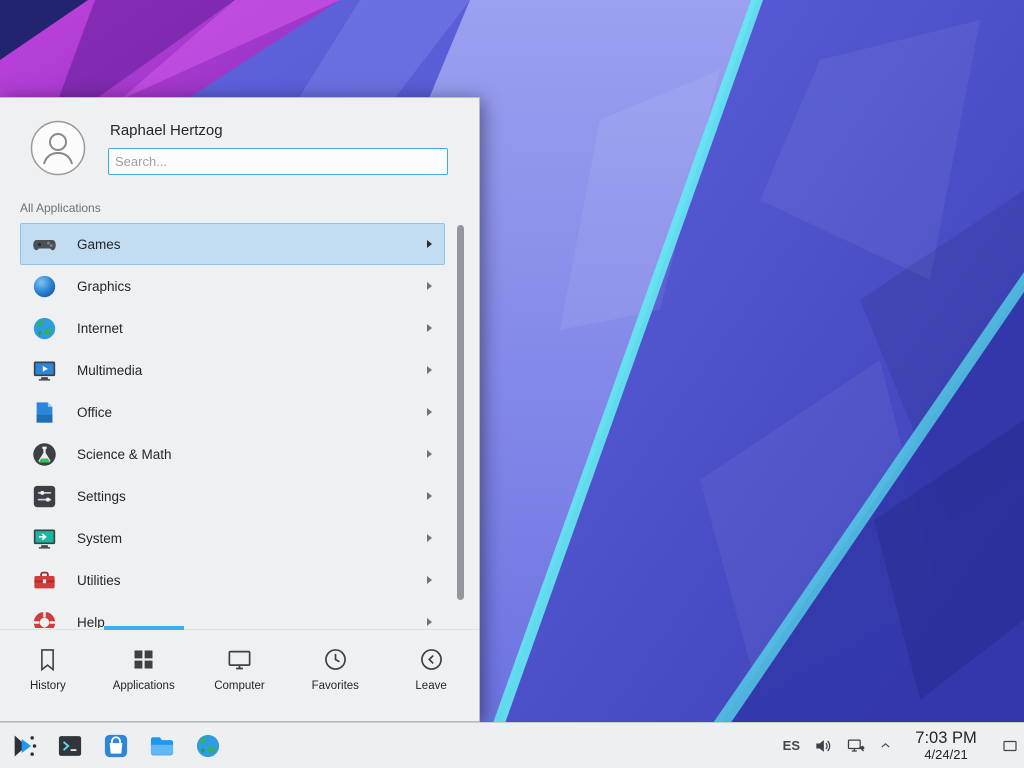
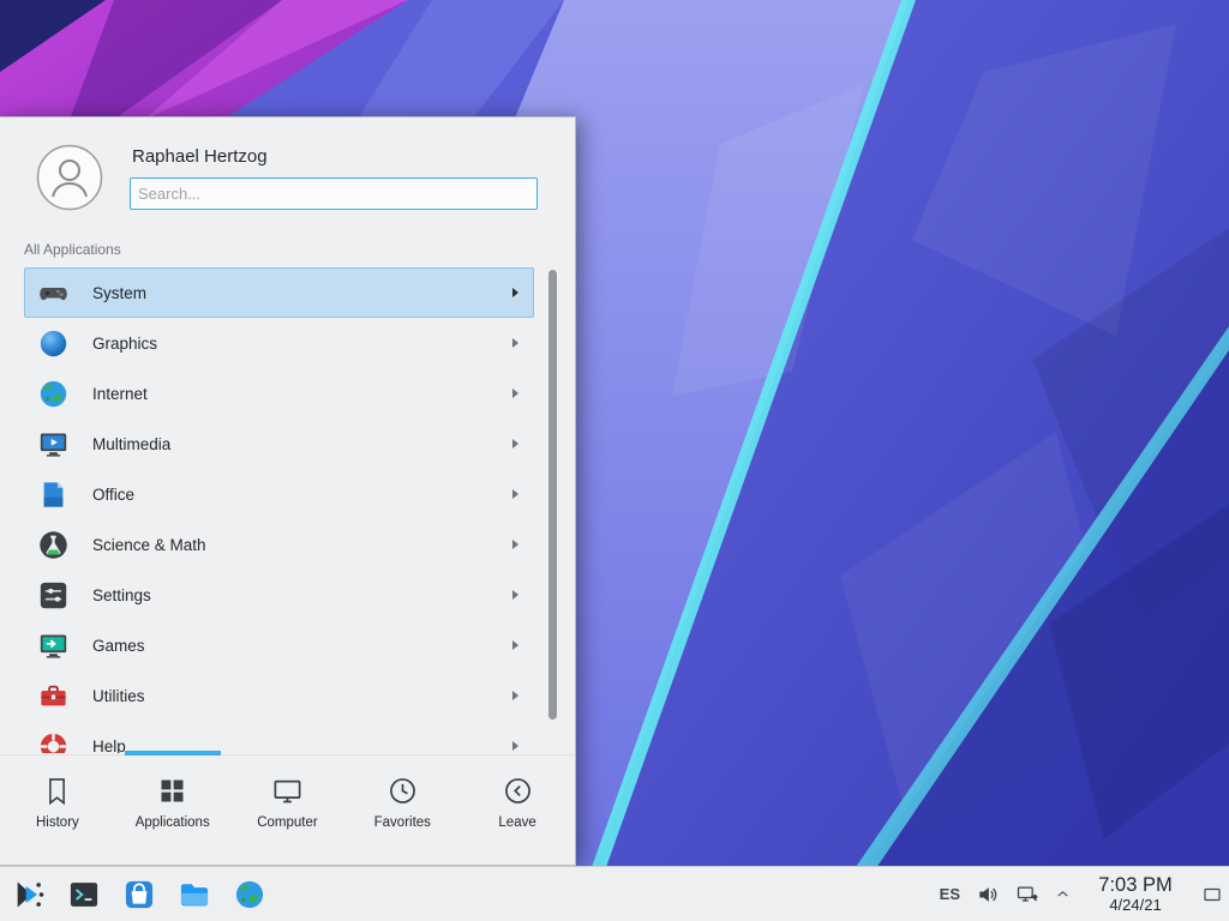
  Raphael Hertzog
  Search...
  All Applications
- Games
+ System
  Graphics
  Internet
  Multimedia
  Office
  Science & Math
  Settings
- System
+ Games
  Utilities
  Help
  History
  Applications
  Computer
  Favorites
  Leave
  ES
  7:03 PM
  4/24/21
